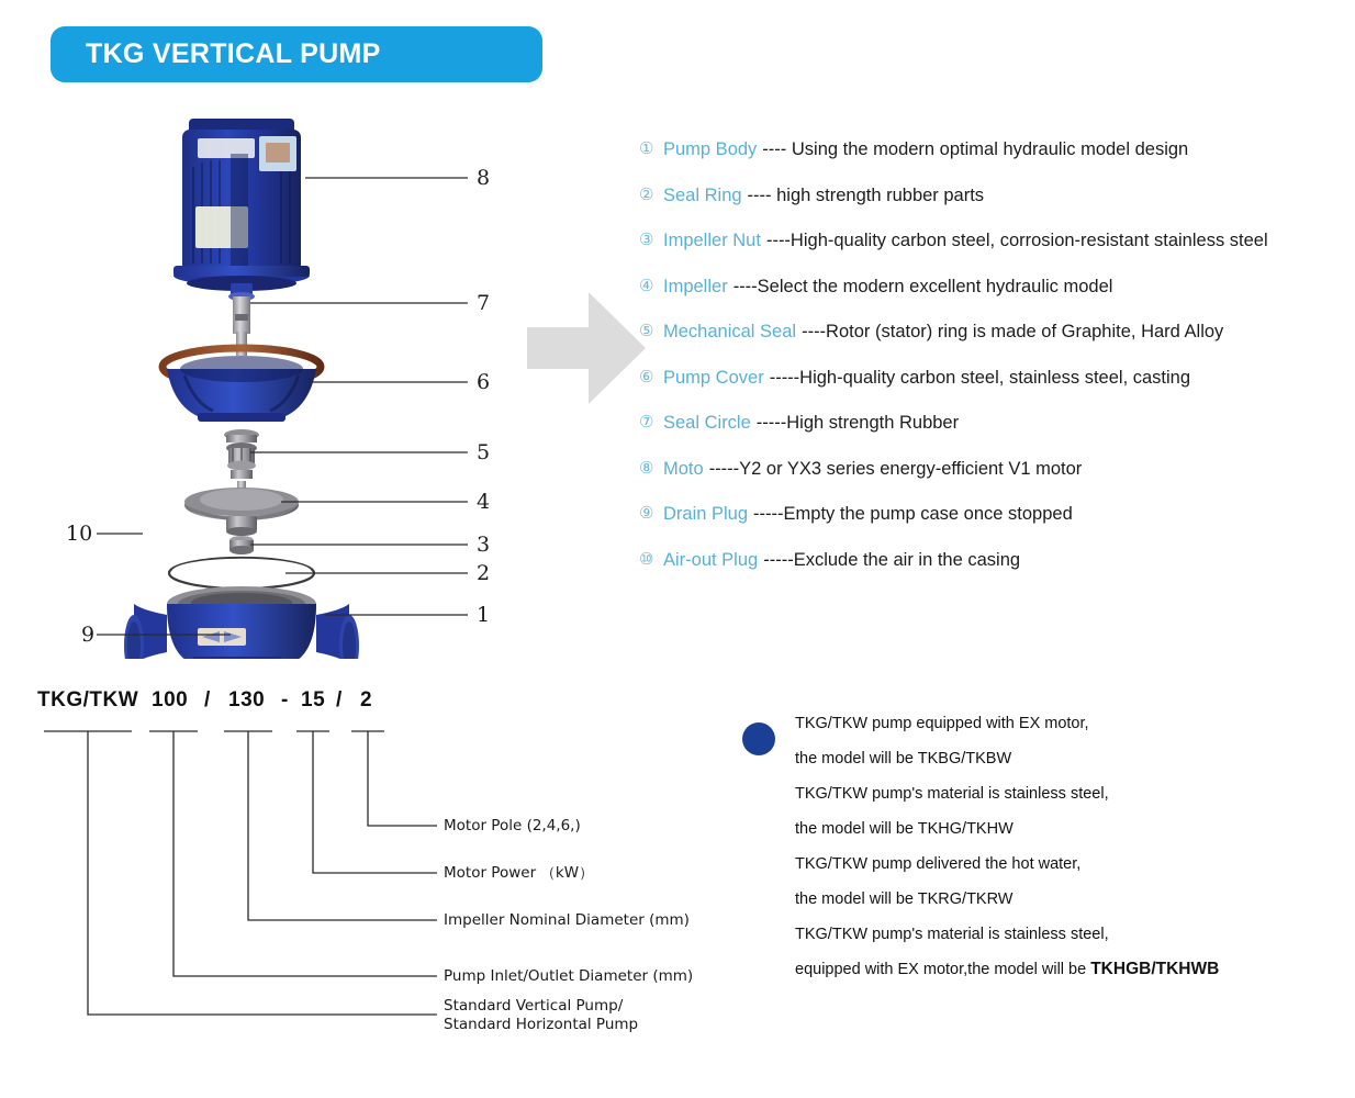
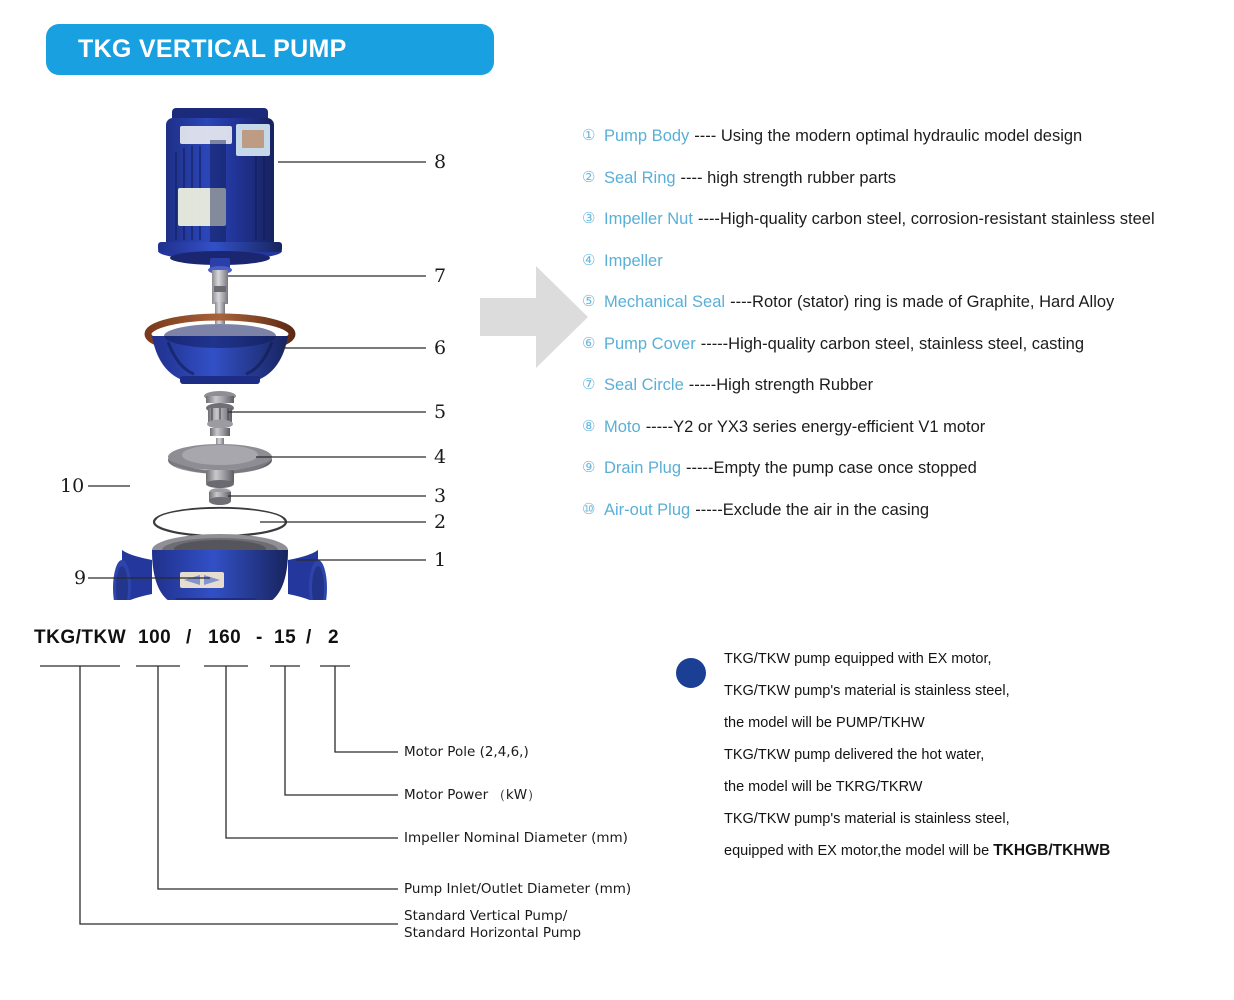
  TKG VERTICAL PUMP
  8
  7
  6
  5
  4
  3
  2
  1
  10
  9
  ①
  Pump Body
  ---- Using the modern optimal hydraulic model design
  ②
  Seal Ring
  ---- high strength rubber parts
  ③
  Impeller Nut
  ----High-quality carbon steel, corrosion-resistant stainless steel
  ④
  Impeller
- ----Select the modern excellent hydraulic model
  ⑤
  Mechanical Seal
  ----Rotor (stator) ring is made of Graphite, Hard Alloy
  ⑥
  Pump Cover
  -----High-quality carbon steel, stainless steel, casting
  ⑦
  Seal Circle
  -----High strength Rubber
  ⑧
  Moto
  -----Y2 or YX3 series energy-efficient V1 motor
  ⑨
  Drain Plug
  -----Empty the pump case once stopped
  ⑩
  Air-out Plug
  -----Exclude the air in the casing
  TKG/TKW
  100
  /
- 130
+ 160
  -
  15
  /
  2
  Motor Pole (2,4,6,)
  Motor Power （kW）
  Impeller Nominal Diameter (mm)
  Pump Inlet/Outlet Diameter (mm)
  Standard Vertical Pump/
  Standard Horizontal Pump
  TKG/TKW pump equipped with EX motor,
- the model will be TKBG/TKBW
  TKG/TKW pump's material is stainless steel,
- the model will be TKHG/TKHW
+ the model will be PUMP/TKHW
  TKG/TKW pump delivered the hot water,
  the model will be TKRG/TKRW
  TKG/TKW pump's material is stainless steel,
  equipped with EX motor,the model will be TKHGB/TKHWB
